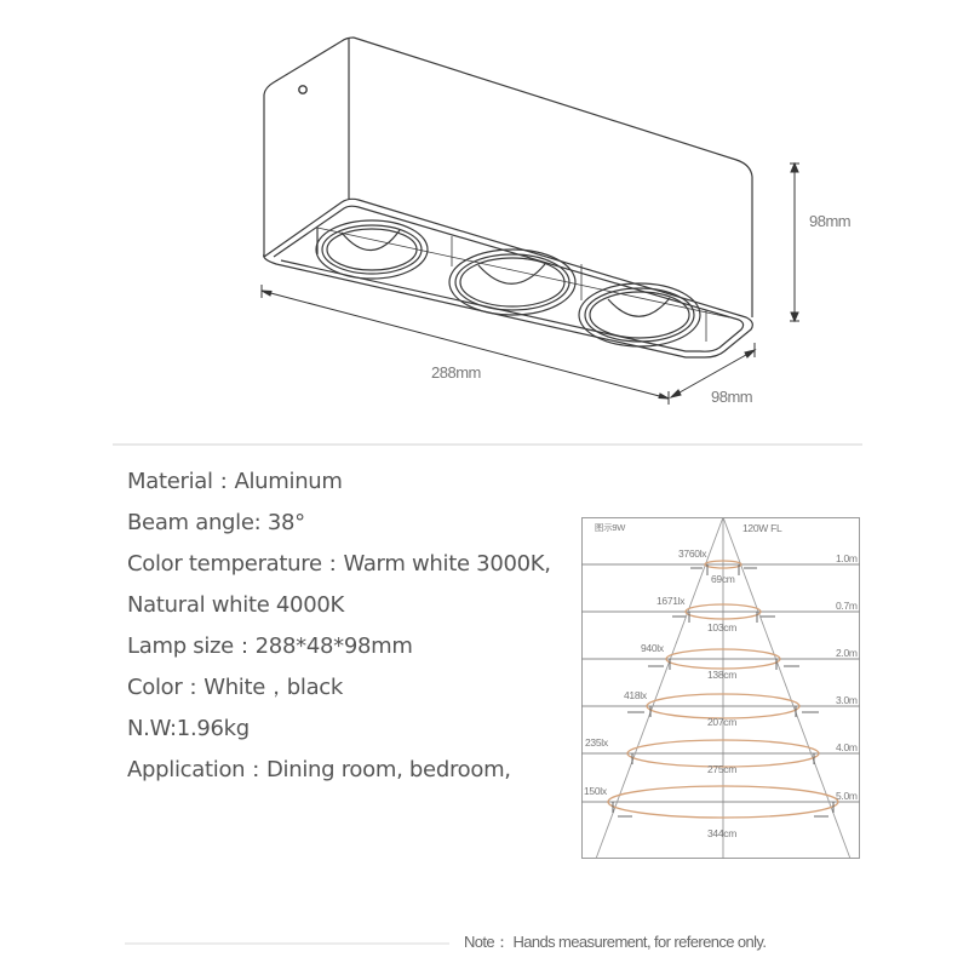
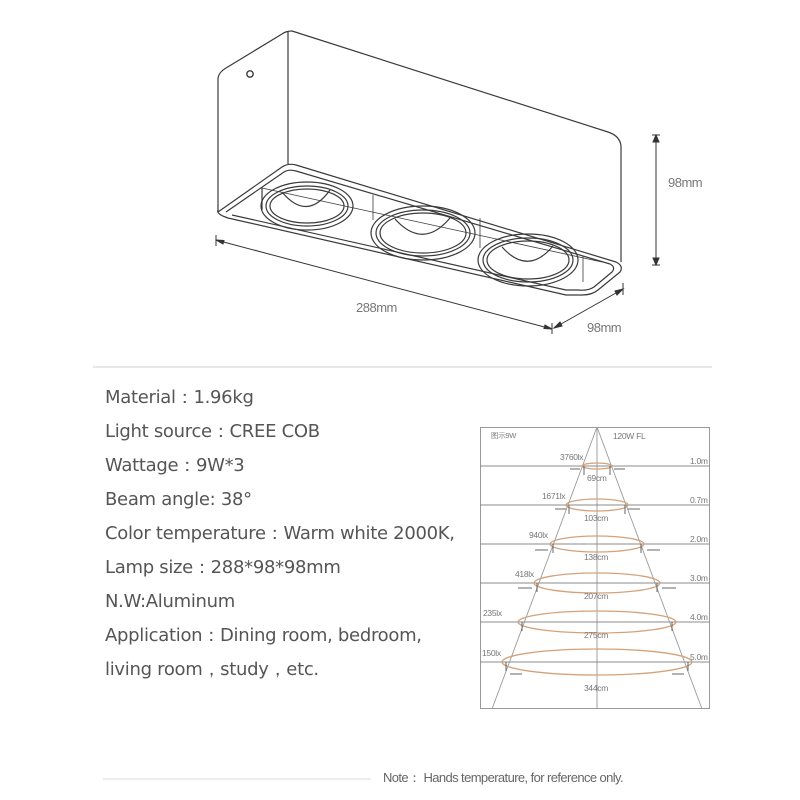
  288mm
  98mm
  98mm
- Material：Aluminum
+ Material：1.96kg
+ Light source：CREE COB
+ Wattage：9W*3
  Beam angle: 38°
- Color temperature：Warm white 3000K,
+ Color temperature：Warm white 2000K,
- Natural white 4000K
- Lamp size：288*48*98mm
+ Lamp size：288*98*98mm
- Color：White，black
- N.W:1.96kg
+ N.W:Aluminum
  Application：Dining room, bedroom,
+ living room，study，etc.
  图示9W
  120W FL
  3760lx
  1671lx
  940lx
  418lx
  235lx
  150lx
  69cm
  103cm
  138cm
  207cm
  275cm
  344cm
  1.0m
  0.7m
  2.0m
  3.0m
  4.0m
  5.0m
- Note： Hands measurement, for reference only.
+ Note： Hands temperature, for reference only.
